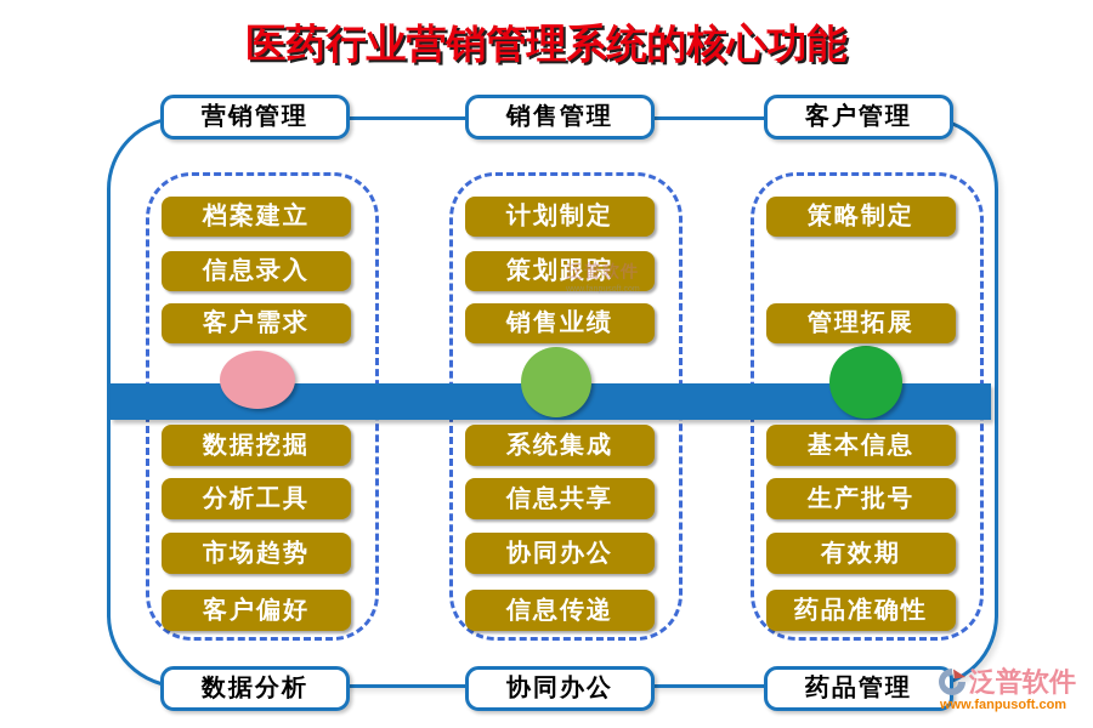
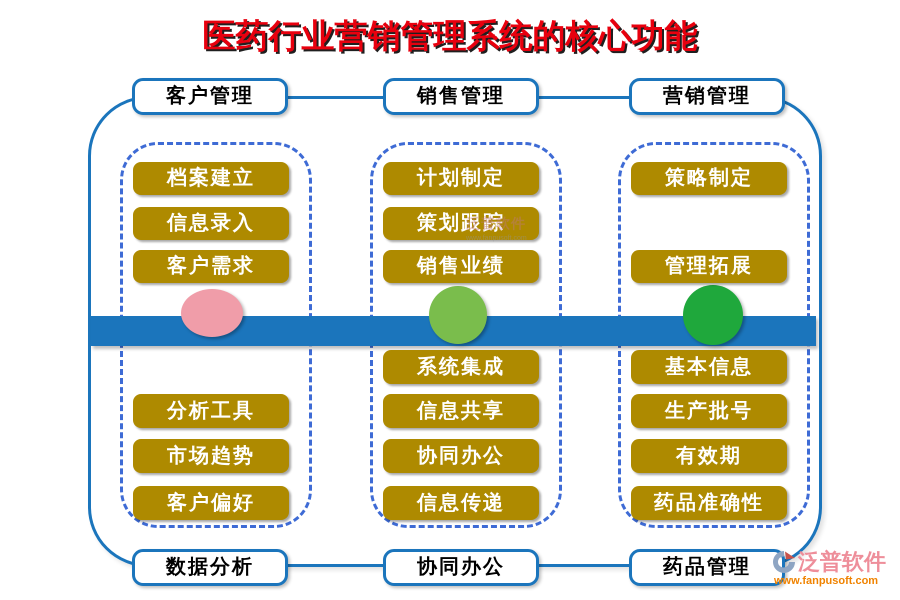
  医药行业营销管理系统的核心功能
  档案建立
  信息录入
  客户需求
- 数据挖掘
  分析工具
  市场趋势
  客户偏好
  计划制定
  策划跟踪
  销售业绩
  系统集成
  信息共享
  协同办公
  信息传递
  策略制定
  管理拓展
  基本信息
  生产批号
  有效期
  药品准确性
- 营销管理
+ 客户管理
  销售管理
- 客户管理
+ 营销管理
  数据分析
  协同办公
  药品管理
  泛普软件
  泛普软件
  www.fanpusoft.com
